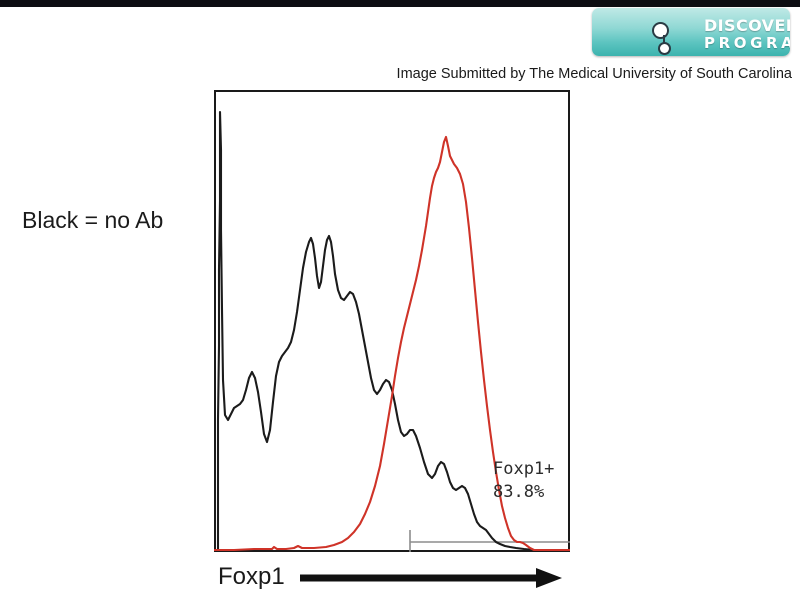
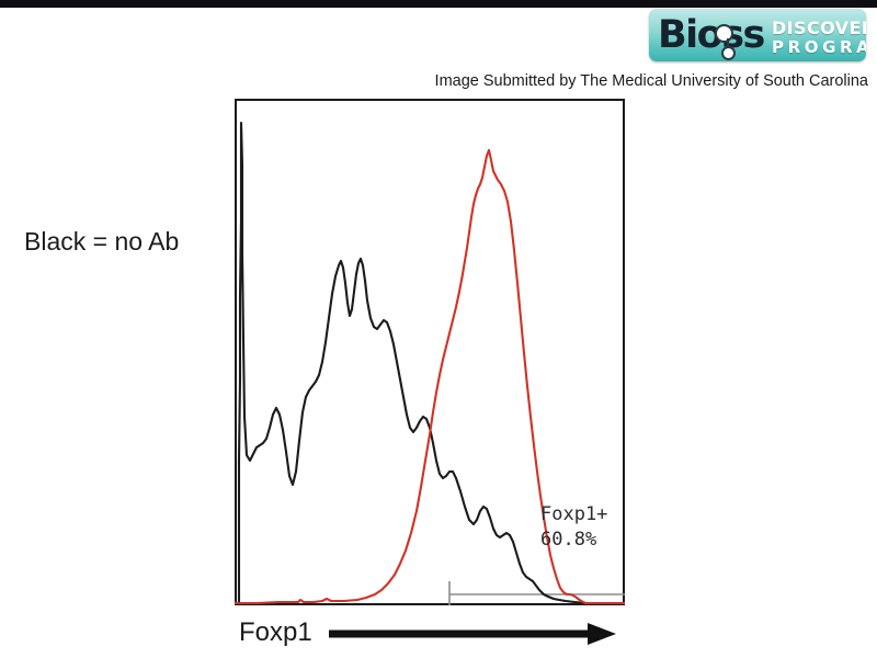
+ Bioss
  DISCOVE
  PROGRA
  Image Submitted by The Medical University of South Carolina
  Black = no Ab
  Foxp1+
- 83.8%
+ 60.8%
  Foxp1
